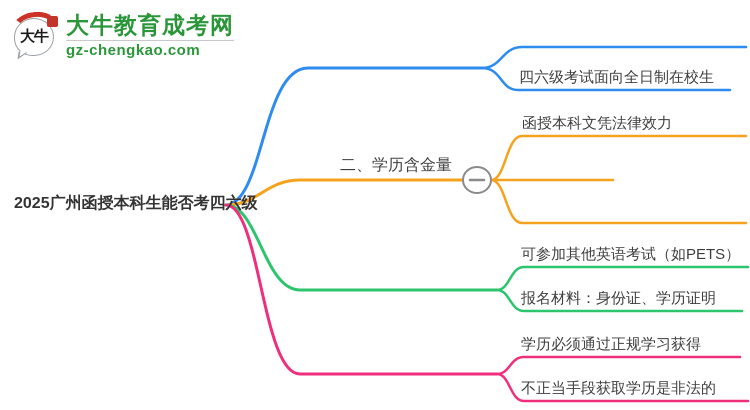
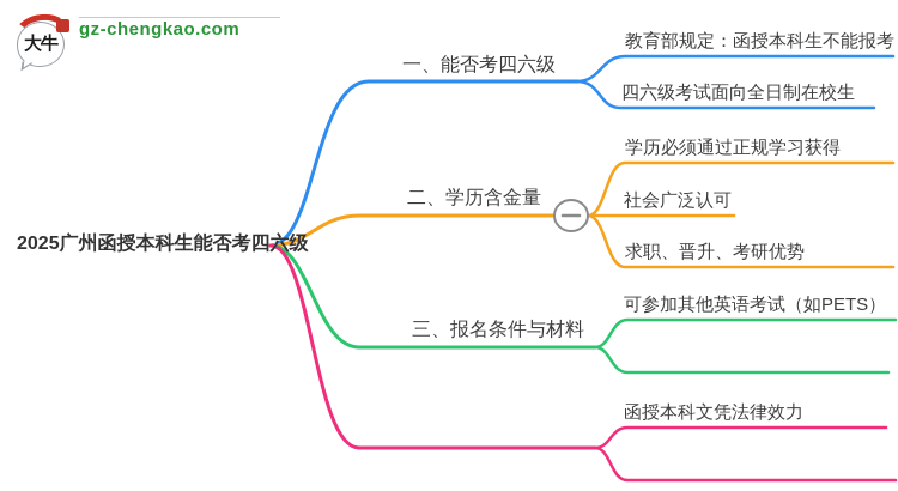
  大牛
- 大牛教育成考网
  gz-chengkao.com
  2025广州函授本科生能否考四六级
+ 一、能否考四六级
+ 教育部规定：函授本科生不能报考
  四六级考试面向全日制在校生
  二、学历含金量
- 函授本科文凭法律效力
+ 学历必须通过正规学习获得
+ 社会广泛认可
+ 求职、晋升、考研优势
+ 三、报名条件与材料
  可参加其他英语考试（如PETS）
- 报名材料：身份证、学历证明
- 学历必须通过正规学习获得
+ 函授本科文凭法律效力
- 不正当手段获取学历是非法的
